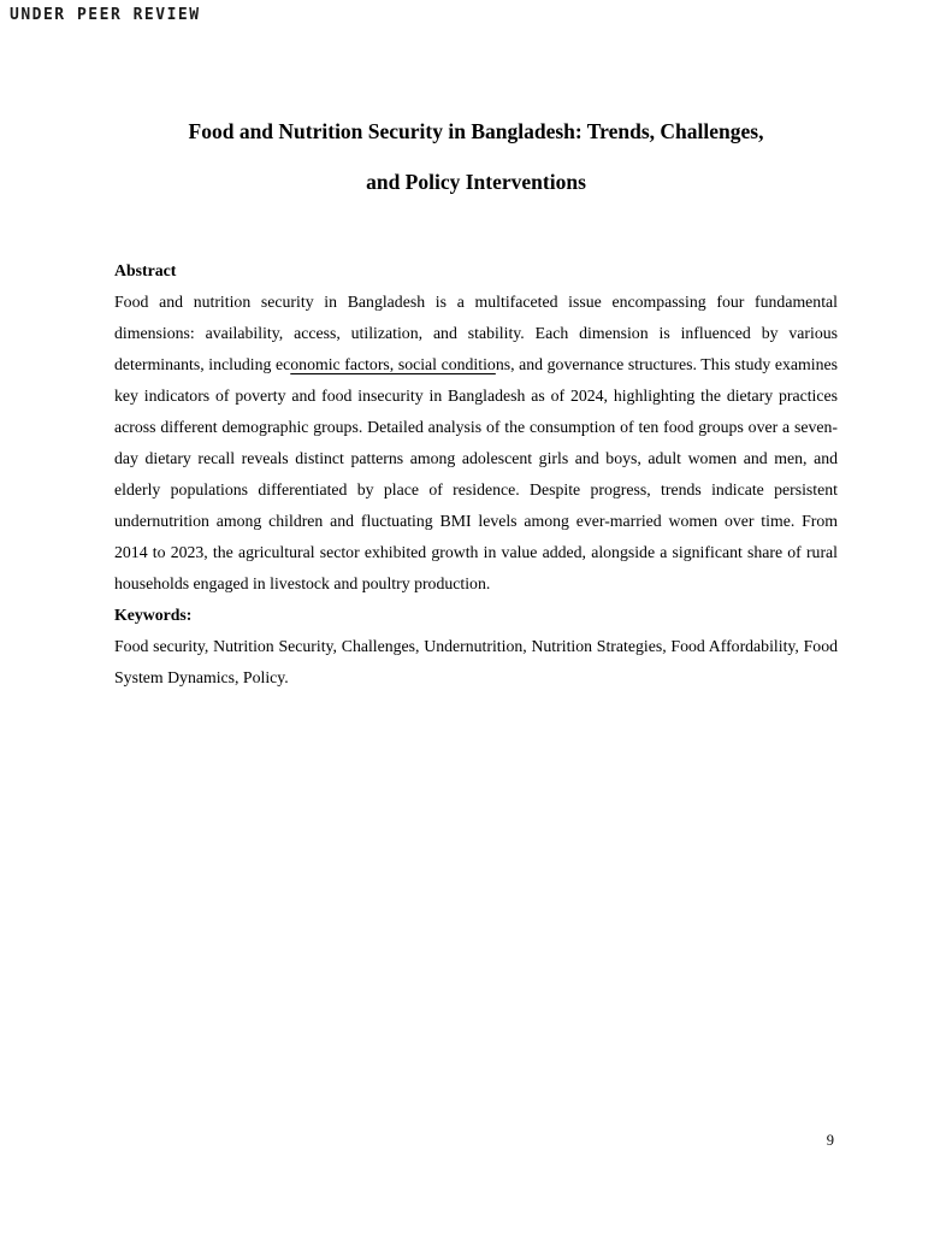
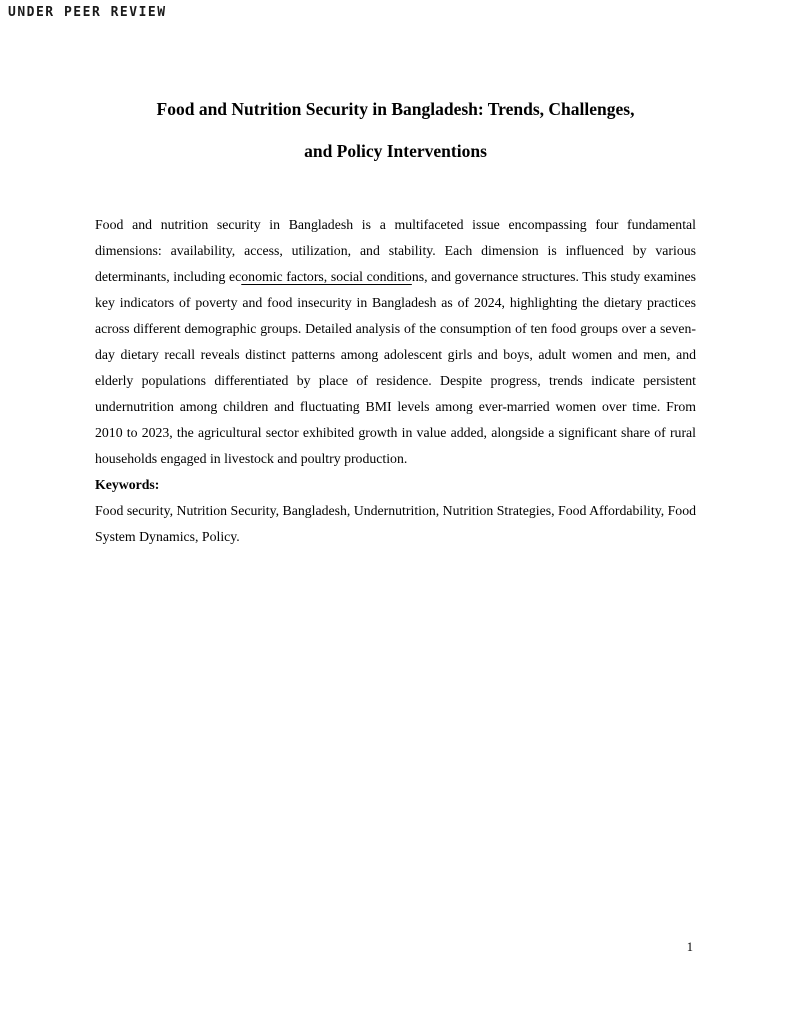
  UNDER PEER REVIEW
  Food and Nutrition Security in Bangladesh: Trends, Challenges,
  and Policy Interventions
- Abstract
- Food and nutrition security in Bangladesh is a multifaceted issue encompassing four fundamental dimensions: availability, access, utilization, and stability. Each dimension is influenced by various determinants, including economic factors, social conditions, and governance structures. This study examines key indicators of poverty and food insecurity in Bangladesh as of 2024, highlighting the dietary practices across different demographic groups. Detailed analysis of the consumption of ten food groups over a seven-day dietary recall reveals distinct patterns among adolescent girls and boys, adult women and men, and elderly populations differentiated by place of residence. Despite progress, trends indicate persistent undernutrition among children and fluctuating BMI levels among ever-married women over time. From 2014 to 2023, the agricultural sector exhibited growth in value added, alongside a significant share of rural households engaged in livestock and poultry production.
+ Food and nutrition security in Bangladesh is a multifaceted issue encompassing four fundamental dimensions: availability, access, utilization, and stability. Each dimension is influenced by various determinants, including economic factors, social conditions, and governance structures. This study examines key indicators of poverty and food insecurity in Bangladesh as of 2024, highlighting the dietary practices across different demographic groups. Detailed analysis of the consumption of ten food groups over a seven-day dietary recall reveals distinct patterns among adolescent girls and boys, adult women and men, and elderly populations differentiated by place of residence. Despite progress, trends indicate persistent undernutrition among children and fluctuating BMI levels among ever-married women over time. From 2010 to 2023, the agricultural sector exhibited growth in value added, alongside a significant share of rural households engaged in livestock and poultry production.
  Keywords:
- Food security, Nutrition Security, Challenges, Undernutrition, Nutrition Strategies, Food Affordability, Food System Dynamics, Policy.
+ Food security, Nutrition Security, Bangladesh, Undernutrition, Nutrition Strategies, Food Affordability, Food System Dynamics, Policy.
- 9
+ 1
